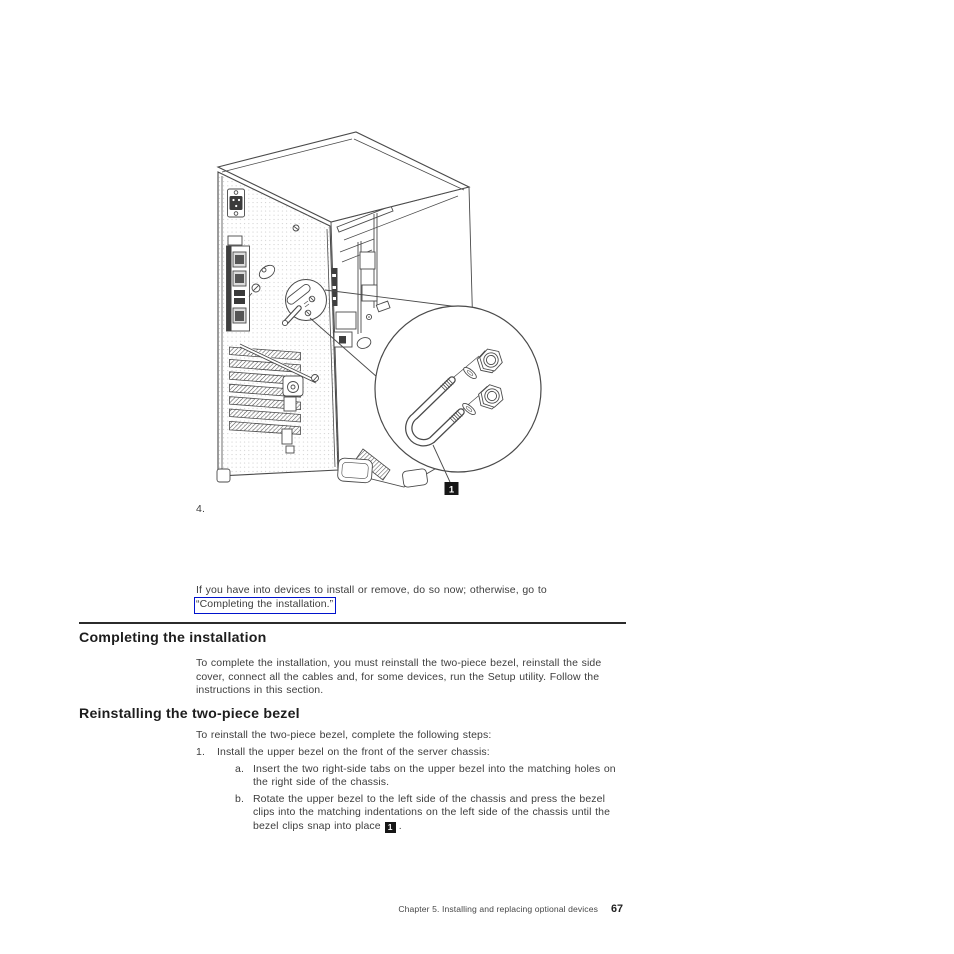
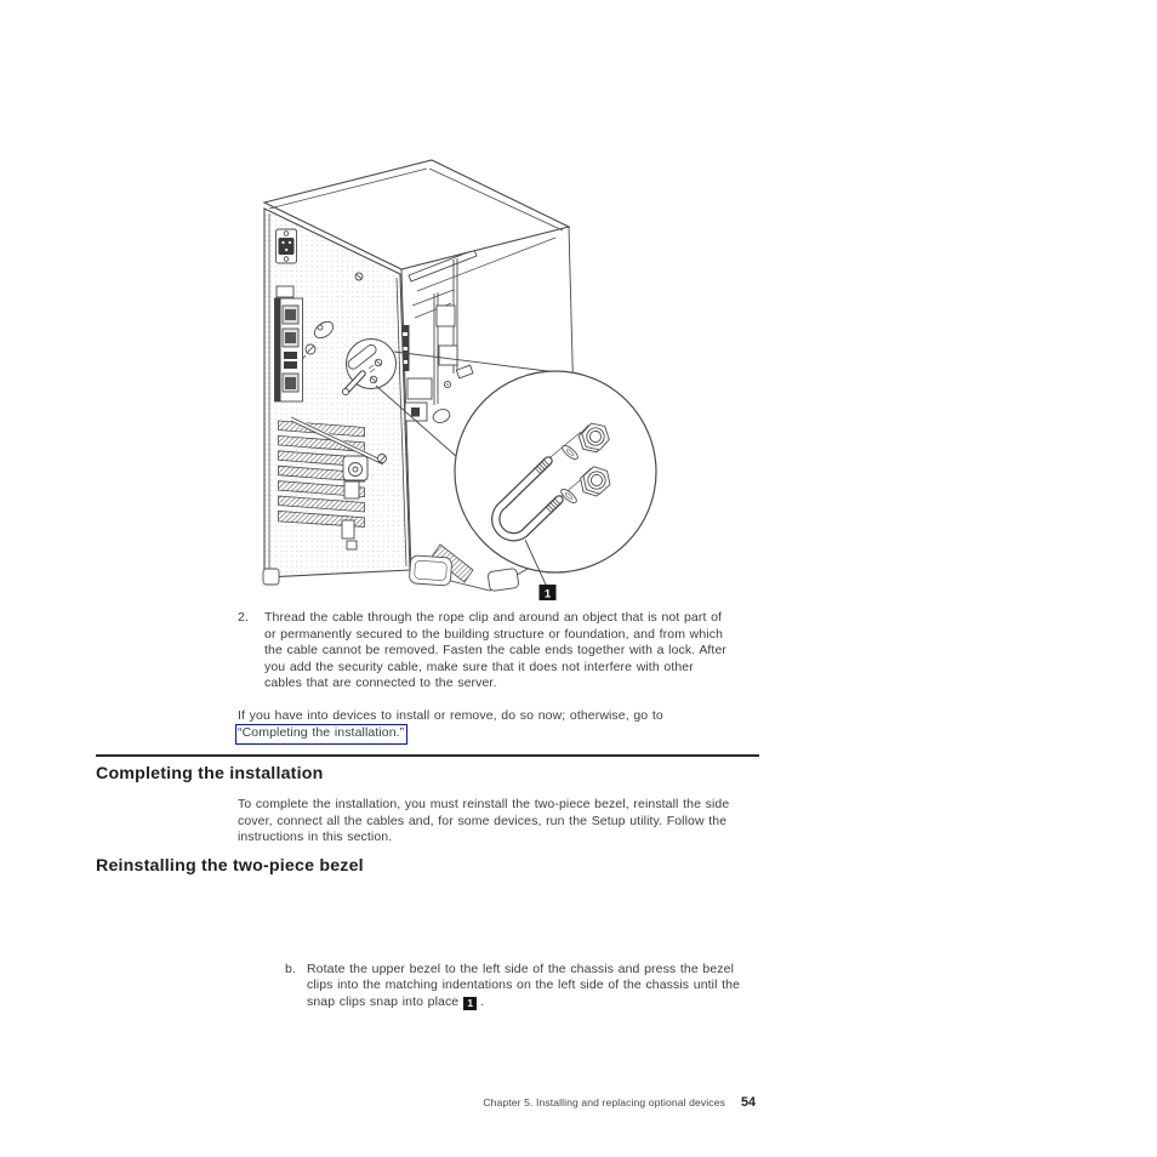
  1
- 4.
+ 2.
+ Thread the cable through the rope clip and around an object that is not part of
+ or permanently secured to the building structure or foundation, and from which
+ the cable cannot be removed. Fasten the cable ends together with a lock. After
+ you add the security cable, make sure that it does not interfere with other
+ cables that are connected to the server.
  If you have into devices to install or remove, do so now; otherwise, go to
  “Completing the installation.”
  Completing the installation
  To complete the installation, you must reinstall the two-piece bezel, reinstall the side
  cover, connect all the cables and, for some devices, run the Setup utility. Follow the
  instructions in this section.
  Reinstalling the two-piece bezel
- To reinstall the two-piece bezel, complete the following steps:
- 1.
- Install the upper bezel on the front of the server chassis:
- a.
- Insert the two right-side tabs on the upper bezel into the matching holes on
- the right side of the chassis.
  b.
  Rotate the upper bezel to the left side of the chassis and press the bezel
  clips into the matching indentations on the left side of the chassis until the
- bezel clips snap into place 1 .
+ snap clips snap into place 1 .
  Chapter 5. Installing and replacing optional devices
- 67
+ 54
